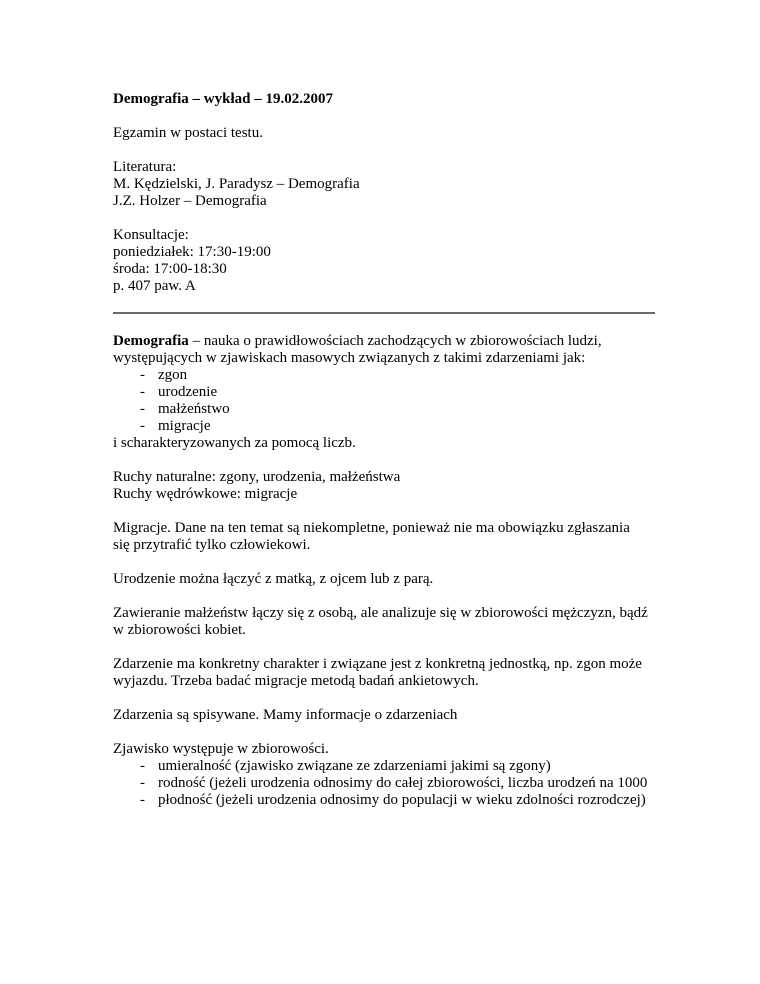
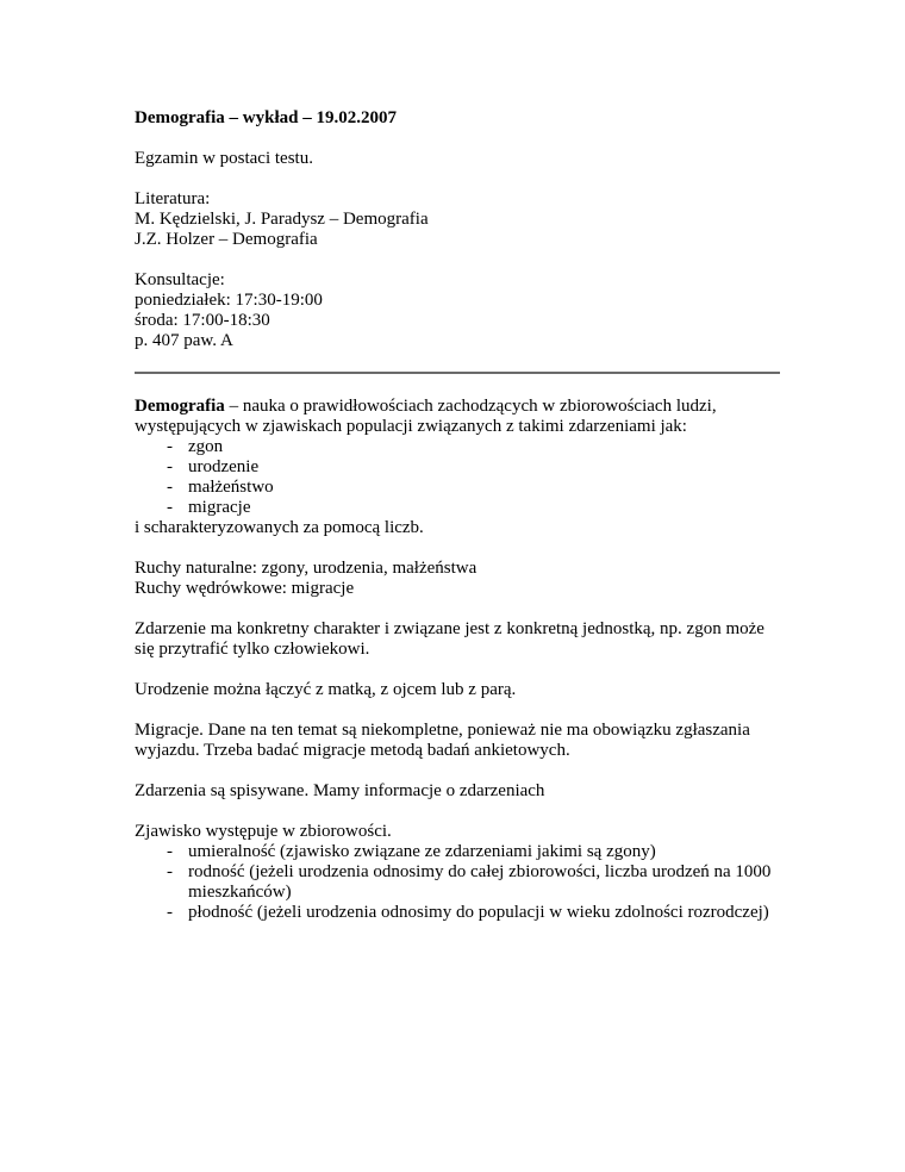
  Demografia – wykład – 19.02.2007
  Egzamin w postaci testu.
  Literatura:
  M. Kędzielski, J. Paradysz – Demografia
  J.Z. Holzer – Demografia
  Konsultacje:
  poniedziałek: 17:30-19:00
  środa: 17:00-18:30
  p. 407 paw. A
  Demografia – nauka o prawidłowościach zachodzących w zbiorowościach ludzi,
- występujących w zjawiskach masowych związanych z takimi zdarzeniami jak:
+ występujących w zjawiskach populacji związanych z takimi zdarzeniami jak:
  -
  zgon
  -
  urodzenie
  -
  małżeństwo
  -
  migracje
  i scharakteryzowanych za pomocą liczb.
  Ruchy naturalne: zgony, urodzenia, małżeństwa
  Ruchy wędrówkowe: migracje
- Migracje. Dane na ten temat są niekompletne, ponieważ nie ma obowiązku zgłaszania
+ Zdarzenie ma konkretny charakter i związane jest z konkretną jednostką, np. zgon może
  się przytrafić tylko człowiekowi.
  Urodzenie można łączyć z matką, z ojcem lub z parą.
- Zawieranie małżeństw łączy się z osobą, ale analizuje się w zbiorowości mężczyzn, bądź
- w zbiorowości kobiet.
- Zdarzenie ma konkretny charakter i związane jest z konkretną jednostką, np. zgon może
+ Migracje. Dane na ten temat są niekompletne, ponieważ nie ma obowiązku zgłaszania
  wyjazdu. Trzeba badać migracje metodą badań ankietowych.
  Zdarzenia są spisywane. Mamy informacje o zdarzeniach
  Zjawisko występuje w zbiorowości.
  -
  umieralność (zjawisko związane ze zdarzeniami jakimi są zgony)
  -
  rodność (jeżeli urodzenia odnosimy do całej zbiorowości, liczba urodzeń na 1000
+ mieszkańców)
  -
  płodność (jeżeli urodzenia odnosimy do populacji w wieku zdolności rozrodczej)
